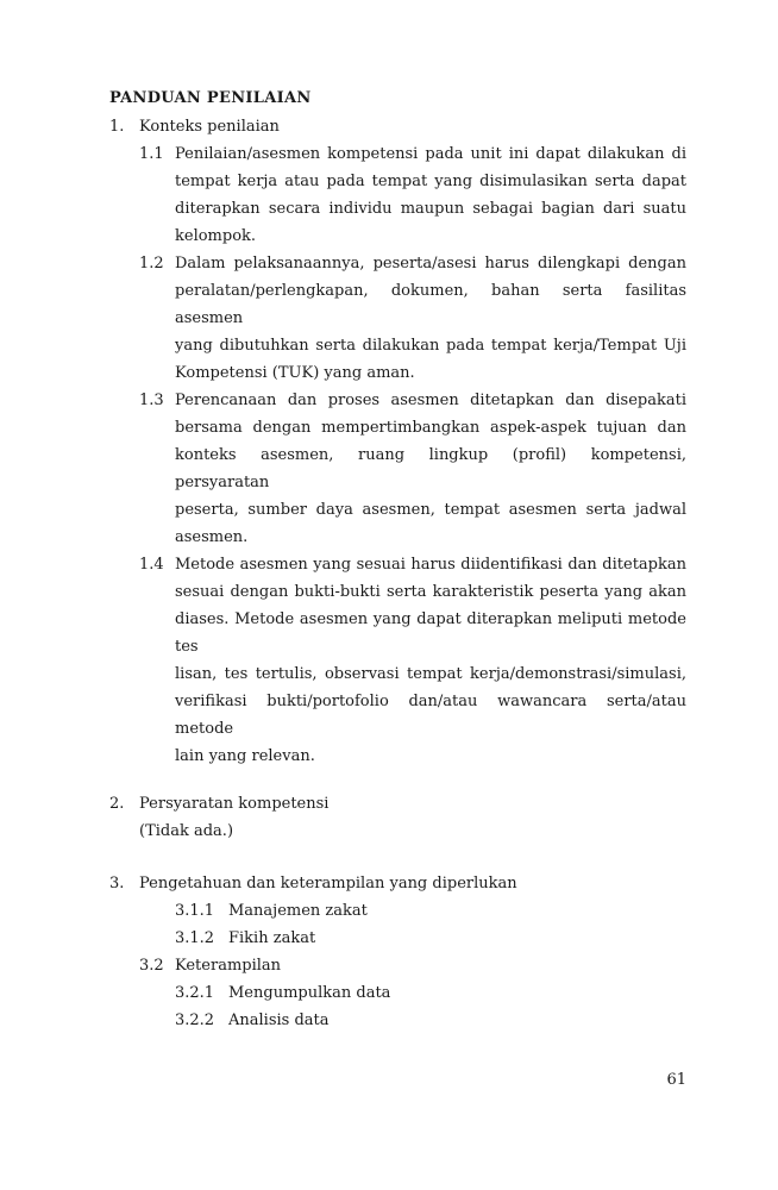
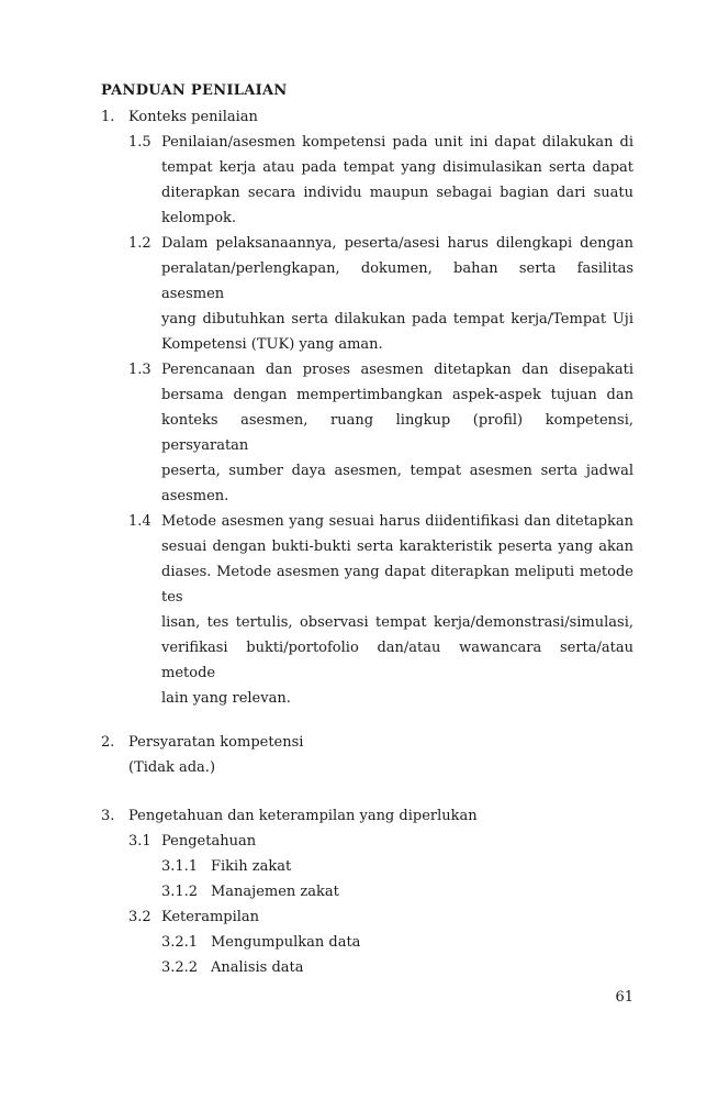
  PANDUAN PENILAIAN
  1.
  Konteks penilaian
- 1.1
+ 1.5
  Penilaian/asesmen kompetensi pada unit ini dapat dilakukan di
  tempat kerja atau pada tempat yang disimulasikan serta dapat
  diterapkan secara individu maupun sebagai bagian dari suatu
  kelompok.
  1.2
  Dalam pelaksanaannya, peserta/asesi harus dilengkapi dengan
  peralatan/perlengkapan, dokumen, bahan serta fasilitas asesmen
  yang dibutuhkan serta dilakukan pada tempat kerja/Tempat Uji
  Kompetensi (TUK) yang aman.
  1.3
  Perencanaan dan proses asesmen ditetapkan dan disepakati
  bersama dengan mempertimbangkan aspek-aspek tujuan dan
  konteks asesmen, ruang lingkup (profil) kompetensi, persyaratan
  peserta, sumber daya asesmen, tempat asesmen serta jadwal
  asesmen.
  1.4
  Metode asesmen yang sesuai harus diidentifikasi dan ditetapkan
  sesuai dengan bukti-bukti serta karakteristik peserta yang akan
  diases. Metode asesmen yang dapat diterapkan meliputi metode tes
  lisan, tes tertulis, observasi tempat kerja/demonstrasi/simulasi,
  verifikasi bukti/portofolio dan/atau wawancara serta/atau metode
  lain yang relevan.
  2.
  Persyaratan kompetensi
  (Tidak ada.)
  3.
  Pengetahuan dan keterampilan yang diperlukan
+ 3.1
+ Pengetahuan
  3.1.1
- Manajemen zakat
+ Fikih zakat
  3.1.2
- Fikih zakat
+ Manajemen zakat
  3.2
  Keterampilan
  3.2.1
  Mengumpulkan data
  3.2.2
  Analisis data
  61
